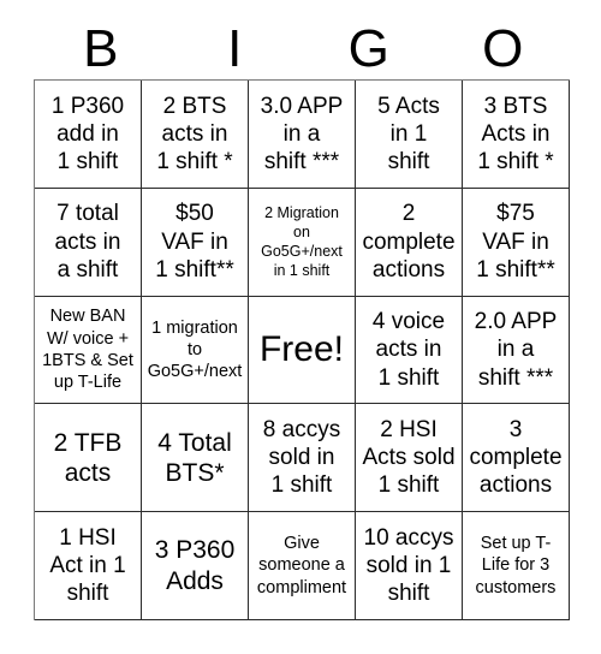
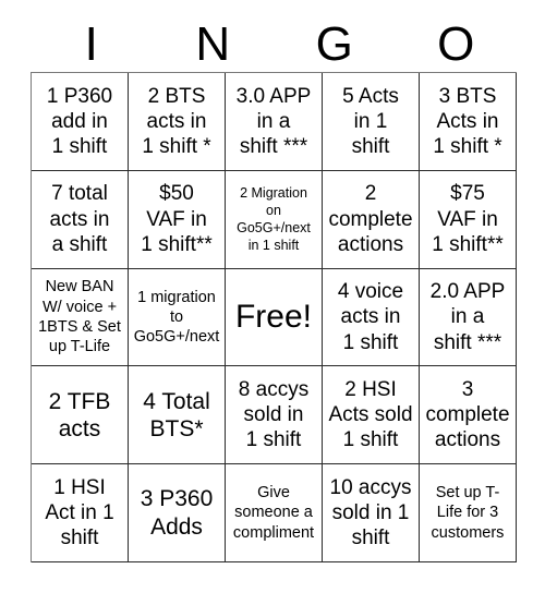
- B
  I
+ N
  G
  O
  1 P360
  add in
  1 shift
  2 BTS
  acts in
  1 shift *
  3.0 APP
  in a
  shift ***
  5 Acts
  in 1
  shift
  3 BTS
  Acts in
  1 shift *
  7 total
  acts in
  a shift
  $50
  VAF in
  1 shift**
  2 Migration
  on
  Go5G+/next
  in 1 shift
  2
  complete
  actions
  $75
  VAF in
  1 shift**
  New BAN
  W/ voice +
  1BTS & Set
  up T-Life
  1 migration
  to
  Go5G+/next
  Free!
  4 voice
  acts in
  1 shift
  2.0 APP
  in a
  shift ***
  2 TFB
  acts
  4 Total
  BTS*
  8 accys
  sold in
  1 shift
  2 HSI
  Acts sold
  1 shift
  3
  complete
  actions
  1 HSI
  Act in 1
  shift
  3 P360
  Adds
  Give
  someone a
  compliment
  10 accys
  sold in 1
  shift
  Set up T-
  Life for 3
  customers
